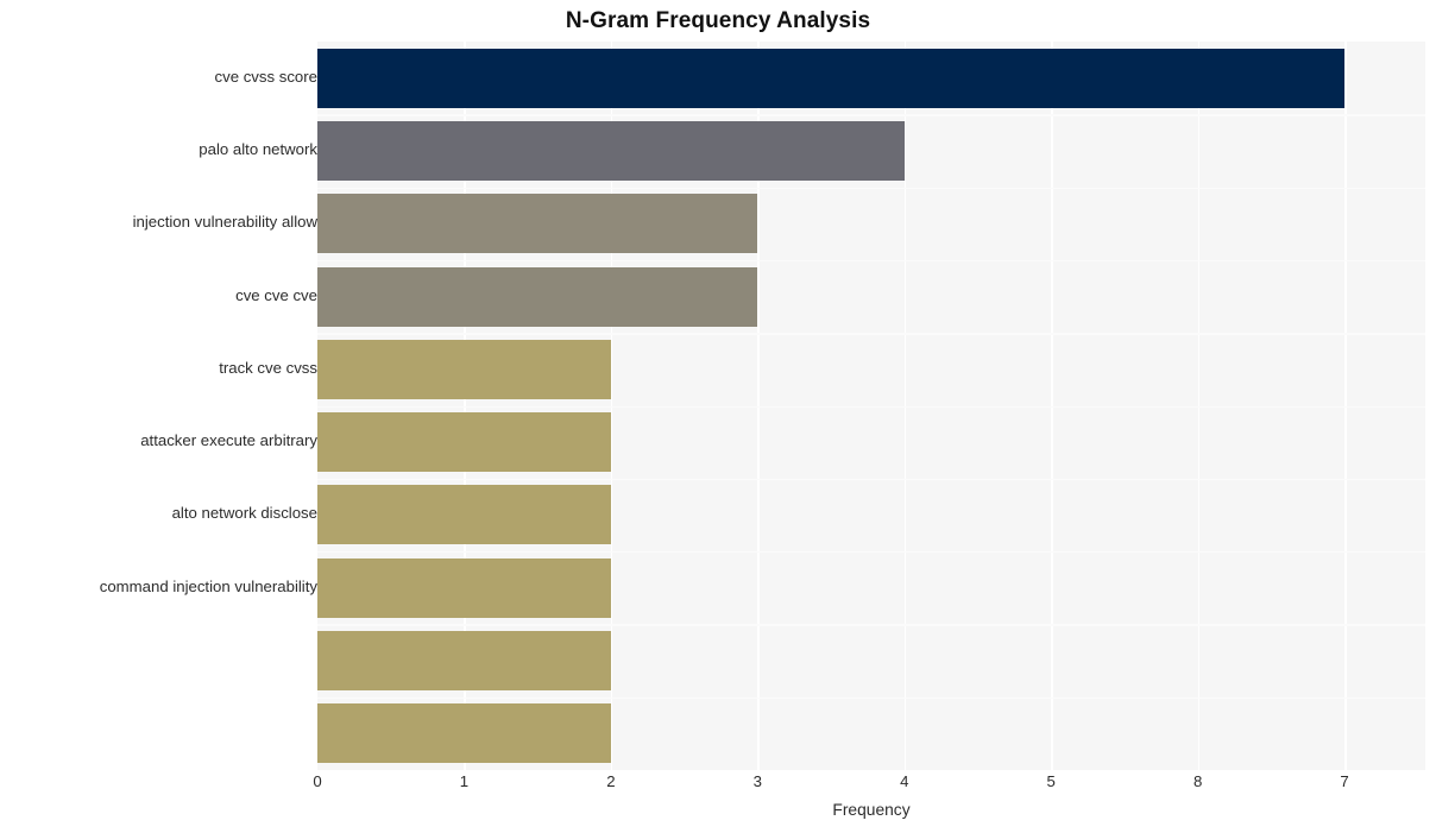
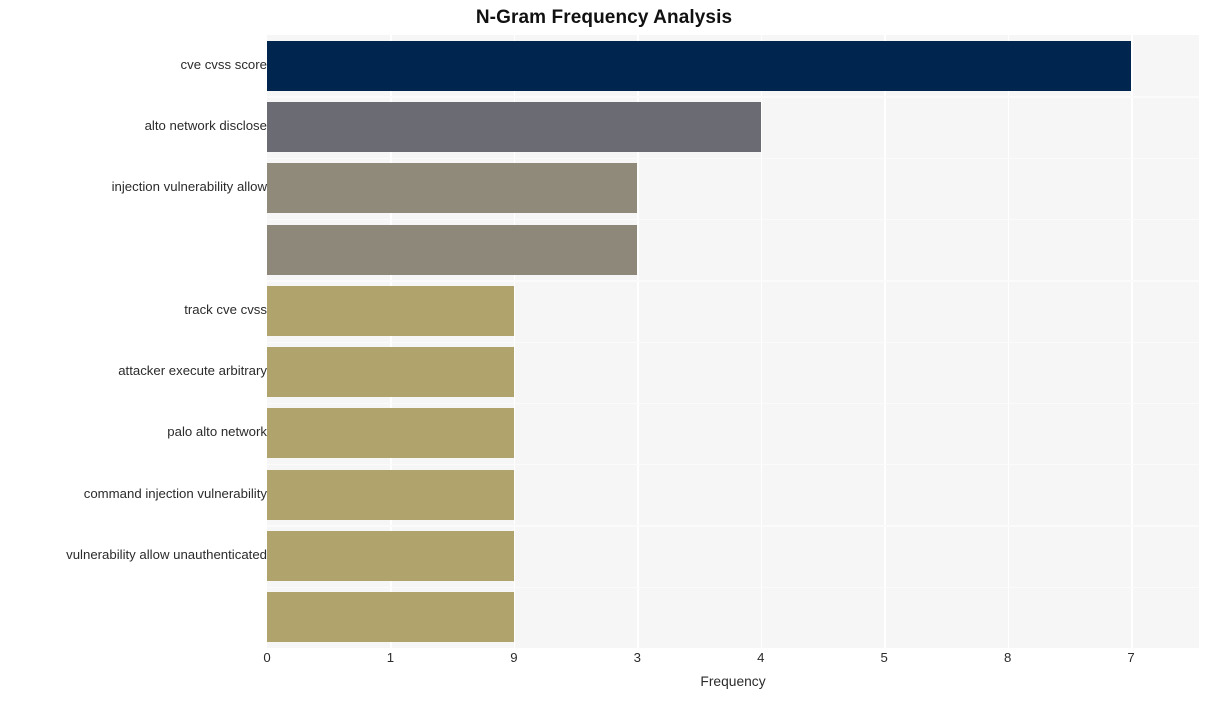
  N-Gram Frequency Analysis
  cve cvss score
- palo alto network
+ alto network disclose
  injection vulnerability allow
- cve cve cve
  track cve cvss
  attacker execute arbitrary
- alto network disclose
+ palo alto network
  command injection vulnerability
+ vulnerability allow unauthenticated
  0
  1
- 2
+ 9
  3
  4
  5
  8
  7
  Frequency
